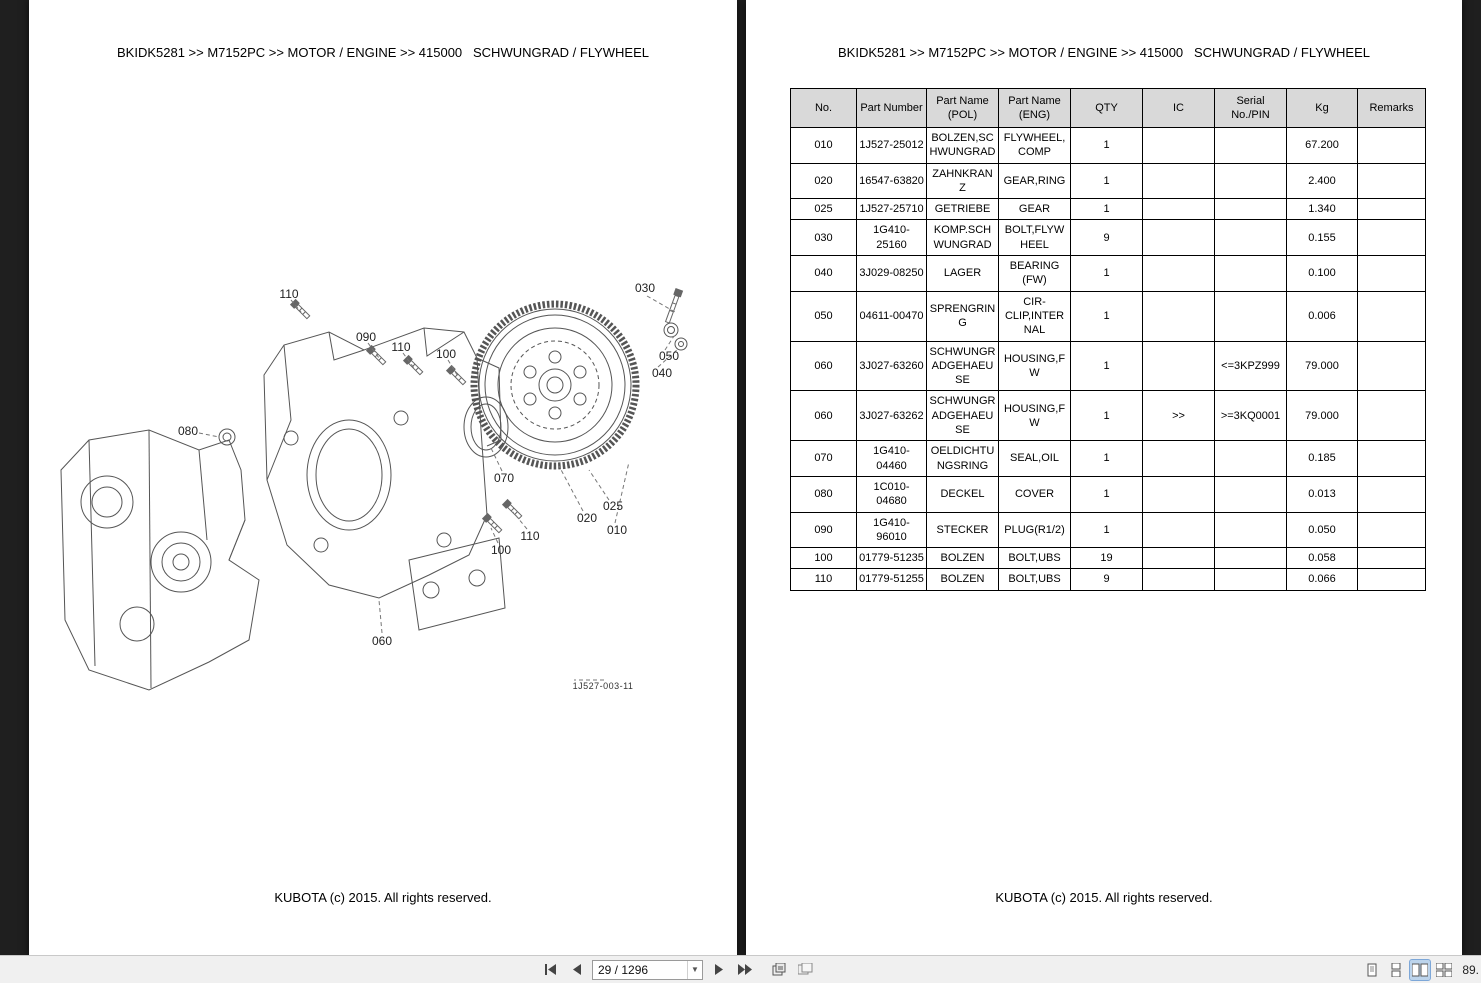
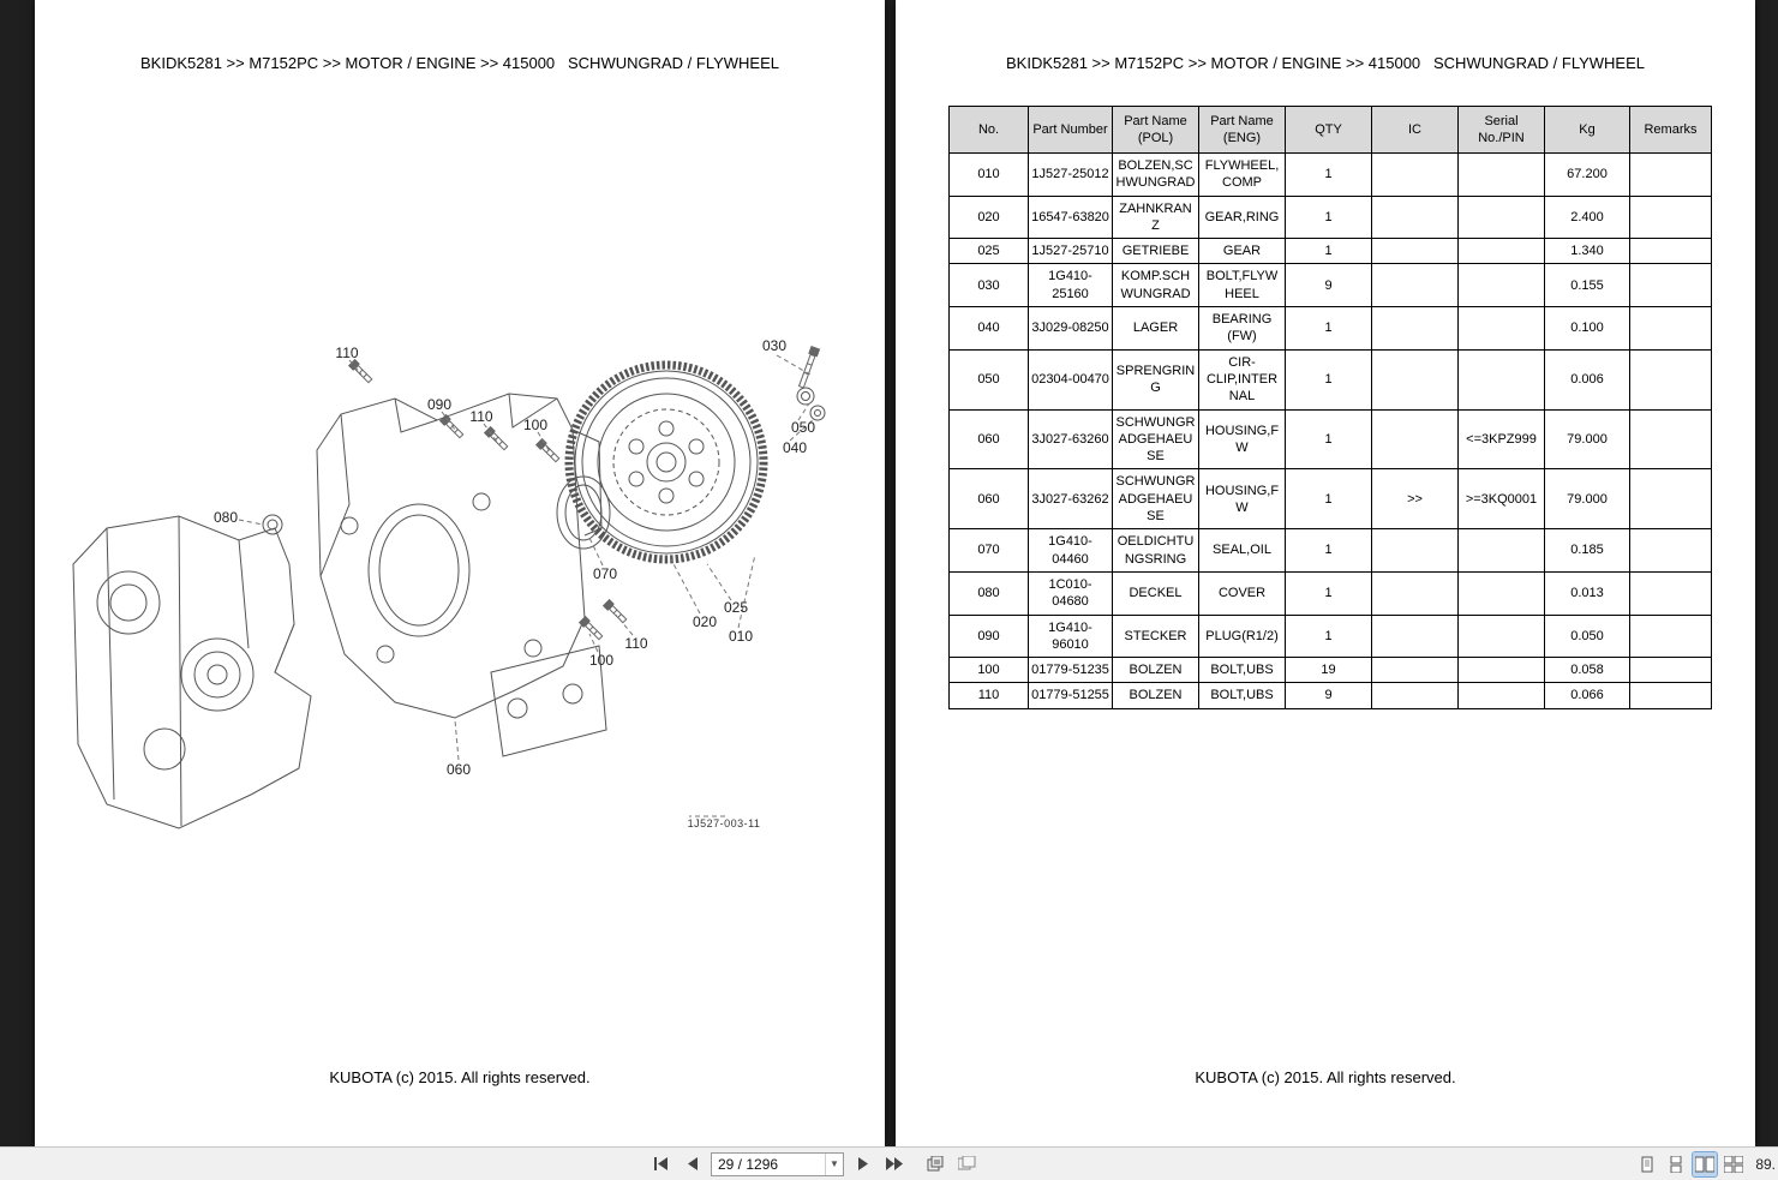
  BKIDK5281 >> M7152PC >> MOTOR / ENGINE >> 415000 SCHWUNGRAD / FLYWHEEL
  1J527-003-11
  110
  090
  110
  100
  030
  050
  040
  080
  070
  025
  020
  010
  110
  100
  060
  KUBOTA (c) 2015. All rights reserved.
  BKIDK5281 >> M7152PC >> MOTOR / ENGINE >> 415000 SCHWUNGRAD / FLYWHEEL
  No.	Part Number	Part Name (POL)	Part Name (ENG)	QTY	IC	Serial No./PIN	Kg	Remarks
  010	1J527-25012	BOLZEN,SCHWUNGRAD	FLYWHEEL,COMP	1			67.200
  020	16547-63820	ZAHNKRANZ	GEAR,RING	1			2.400
  025	1J527-25710	GETRIEBE	GEAR	1			1.340
  030	1G410-25160	KOMP.SCHWUNGRAD	BOLT,FLYWHEEL	9			0.155
  040	3J029-08250	LAGER	BEARING (FW)	1			0.100
- 050	04611-00470	SPRENGRING	CIR-CLIP,INTERNAL	1			0.006
+ 050	02304-00470	SPRENGRING	CIR-CLIP,INTERNAL	1			0.006
  060	3J027-63260	SCHWUNGRADGEHAEUSE	HOUSING,FW	1		<=3KPZ999	79.000
  060	3J027-63262	SCHWUNGRADGEHAEUSE	HOUSING,FW	1	>>	>=3KQ0001	79.000
  070	1G410-04460	OELDICHTUNGSRING	SEAL,OIL	1			0.185
  080	1C010-04680	DECKEL	COVER	1			0.013
  090	1G410-96010	STECKER	PLUG(R1/2)	1			0.050
  100	01779-51235	BOLZEN	BOLT,UBS	19			0.058
  110	01779-51255	BOLZEN	BOLT,UBS	9			0.066
  KUBOTA (c) 2015. All rights reserved.
  29 / 1296
  ▼
  89.
